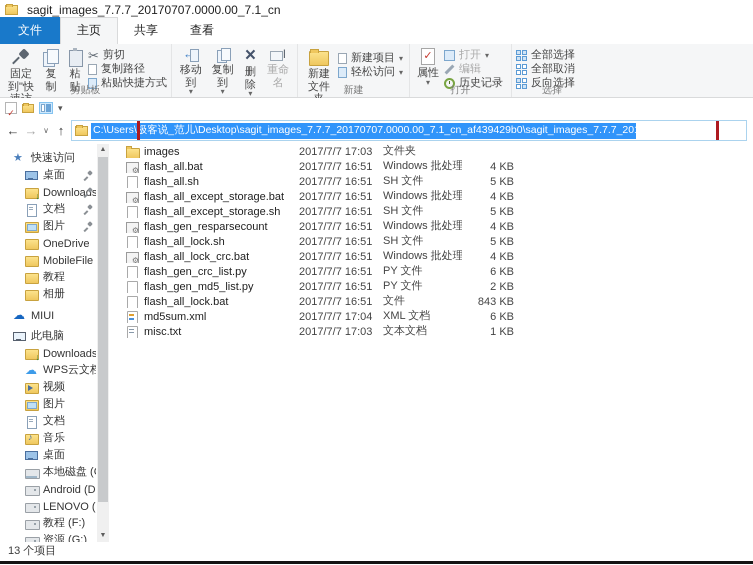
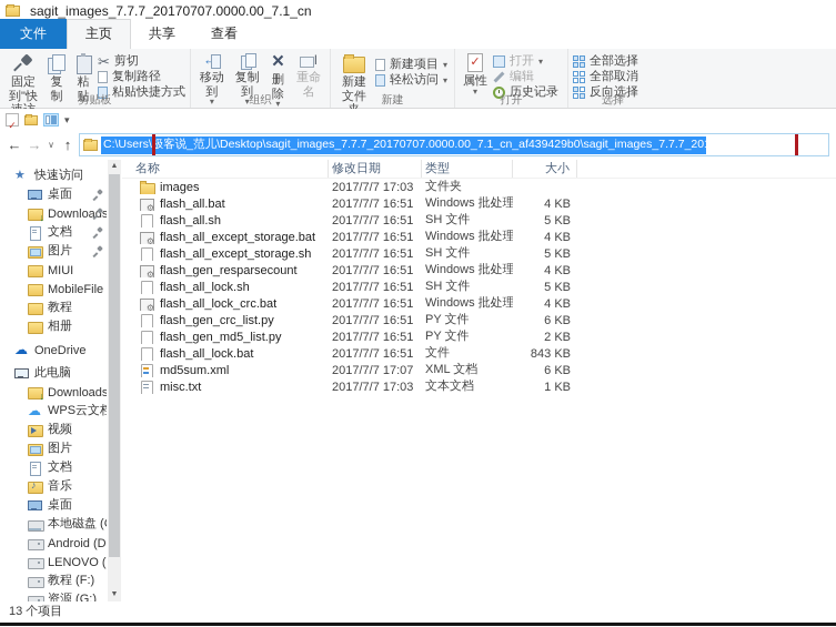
  sagit_images_7.7.7_20170707.0000.00_7.1_cn
  文件
  主页
  共享
  查看
  复制
  粘贴
  剪切
  复制路径
  粘贴快捷方式
  剪贴板
  移动到
  ▾
  复制到
  ▾
  ×
  删除
  ▾
  重命名
+ 组织
  新建
  新建项目
  ▾
  轻松访问
  ▾
  新建
  属性
  ▾
  打开
  ▾
  编辑
  历史记录
  打开
  全部选择
  全部取消
  反向选择
  选择
  ▾
  ←
  →
  ∨
  ↑
  C:\Users\极客说_范儿\Desktop\sagit_images_7.7.7_20170707.0000.00_7.1_cn_af439429b0\sagit_images_7.7.7_20
  快速访问
  桌面
  Downloas
  文档
  图片
- OneDrive
+ MIUI
  MobileFile
  教程
  相册
- MIUI
+ OneDrive
  此电脑
  Downloads
  WPS云文档
  视频
  图片
  文档
  音乐
  桌面
  Android (D
  LENOVO (
  教程 (F:)
  资源 (G:)
+ 名称
+ 修改日期
+ 类型
+ 大小
  images
  2017/7/7 17:03
  文件夹
  flash_all.bat
  2017/7/7 16:51
  Windows 批处理
  4 KB
  flash_all.sh
  2017/7/7 16:51
  SH 文件
  5 KB
  flash_all_except_storage.bat
  2017/7/7 16:51
  Windows 批处理
  4 KB
  flash_all_except_storage.sh
  2017/7/7 16:51
  SH 文件
  5 KB
  flash_gen_resparsecount
  2017/7/7 16:51
  Windows 批处理
  4 KB
  flash_all_lock.sh
  2017/7/7 16:51
  SH 文件
  5 KB
  flash_all_lock_crc.bat
  2017/7/7 16:51
  Windows 批处理
  4 KB
  flash_gen_crc_list.py
  2017/7/7 16:51
  PY 文件
  6 KB
  flash_gen_md5_list.py
  2017/7/7 16:51
  PY 文件
  2 KB
  flash_all_lock.bat
  2017/7/7 16:51
  文件
  843 KB
  md5sum.xml
- 2017/7/7 17:04
+ 2017/7/7 17:07
  XML 文档
  6 KB
  misc.txt
  2017/7/7 17:03
  文本文档
  1 KB
  13 个项目
